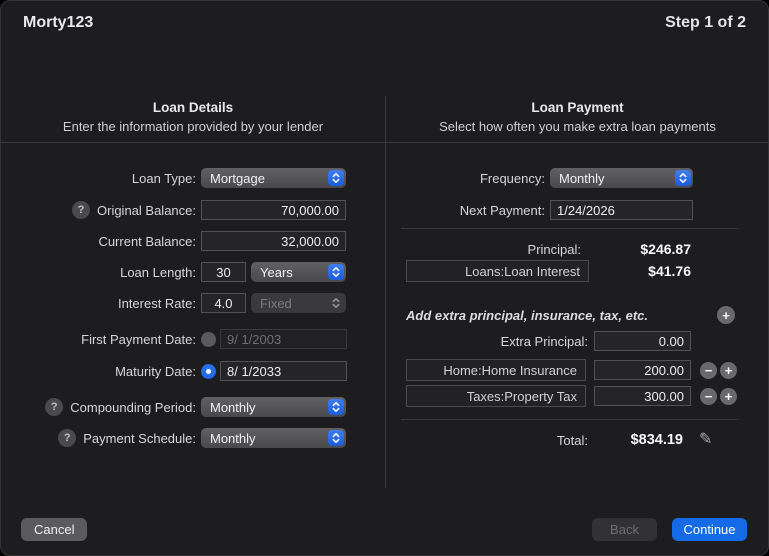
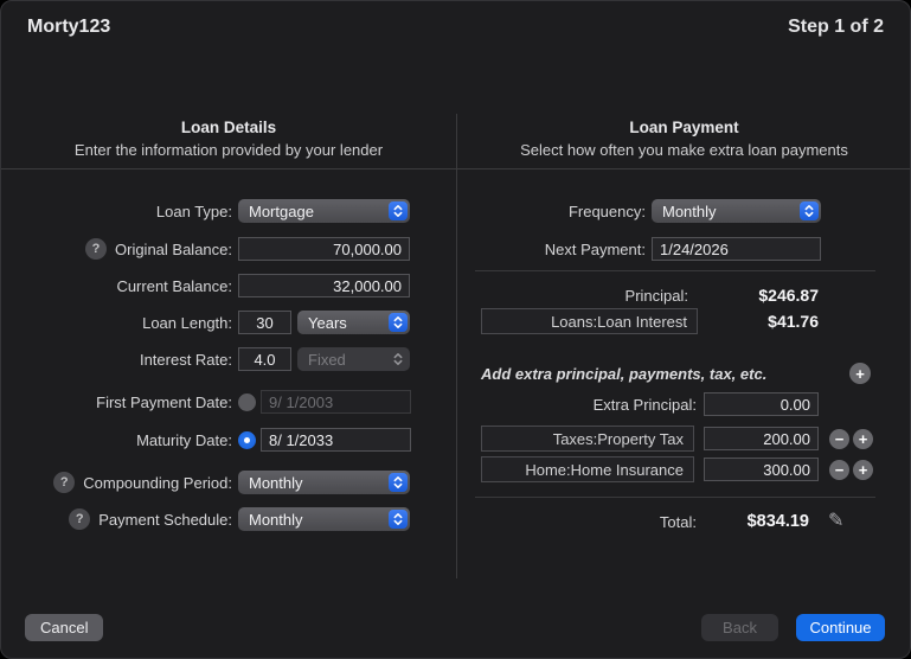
  Morty123
  Step 1 of 2
  Loan Details
  Enter the information provided by your lender
  Loan Payment
  Select how often you make extra loan payments
  Loan Type:
  Mortgage
  ?
  Original Balance:
  70,000.00
  Current Balance:
  32,000.00
  Loan Length:
  30
  Years
  Interest Rate:
  4.0
  Fixed
  First Payment Date:
  9/ 1/2003
  Maturity Date:
  8/ 1/2033
  ?
  Compounding Period:
  Monthly
  ?
  Payment Schedule:
  Monthly
  Frequency:
  Monthly
  Next Payment:
  1/24/2026
  Principal:
  $246.87
  Loans:Loan Interest
  $41.76
- Add extra principal, insurance, tax, etc.
+ Add extra principal, payments, tax, etc.
  +
  Extra Principal:
  0.00
- Home:Home Insurance
+ Taxes:Property Tax
  200.00
  −
  +
- Taxes:Property Tax
+ Home:Home Insurance
  300.00
  −
  +
  Total:
  $834.19
  ✎
  Cancel
  Back
  Continue
